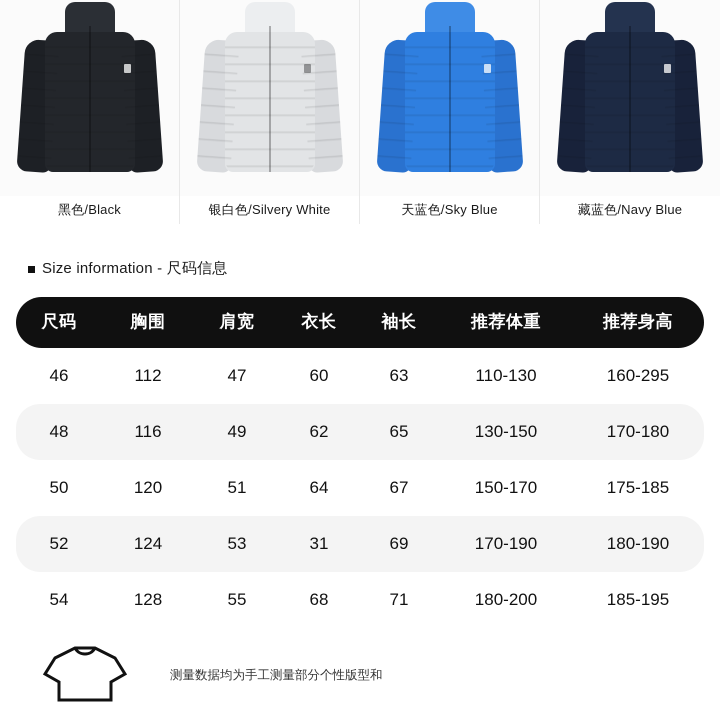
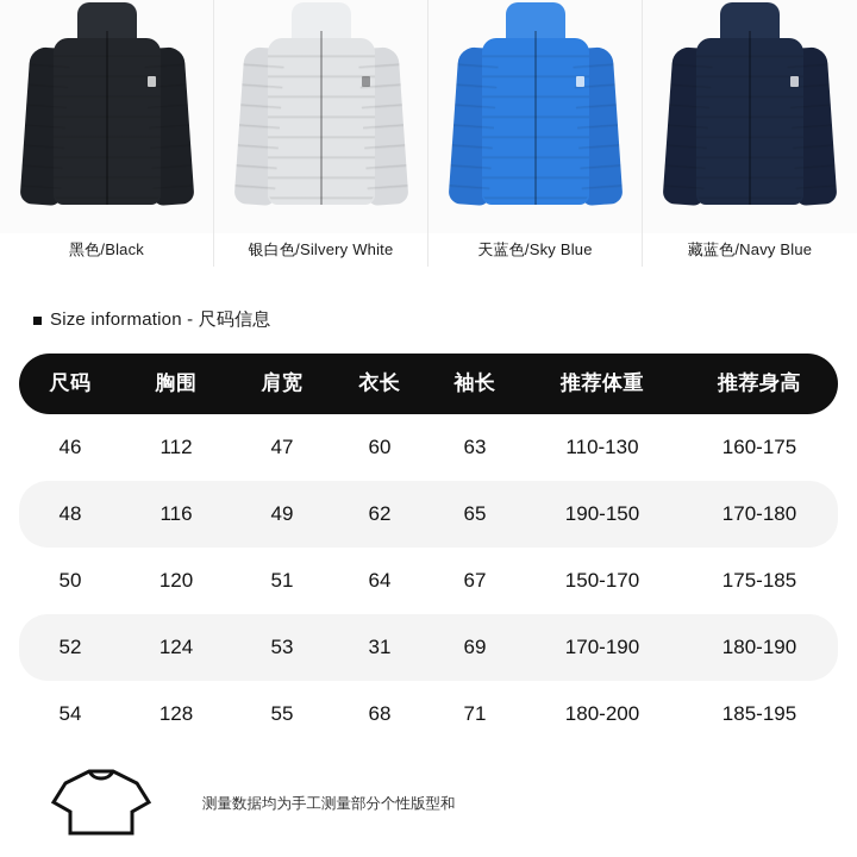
  黑色/Black
  银白色/Silvery White
  天蓝色/Sky Blue
  藏蓝色/Navy Blue
  Size information - 尺码信息
  尺码	胸围	肩宽	衣长	袖长	推荐体重	推荐身高
- 46	112	47	60	63	110-130	160-295
+ 46	112	47	60	63	110-130	160-175
- 48	116	49	62	65	130-150	170-180
+ 48	116	49	62	65	190-150	170-180
  50	120	51	64	67	150-170	175-185
  52	124	53	31	69	170-190	180-190
  54	128	55	68	71	180-200	185-195
  测量数据均为手工测量部分个性版型和
